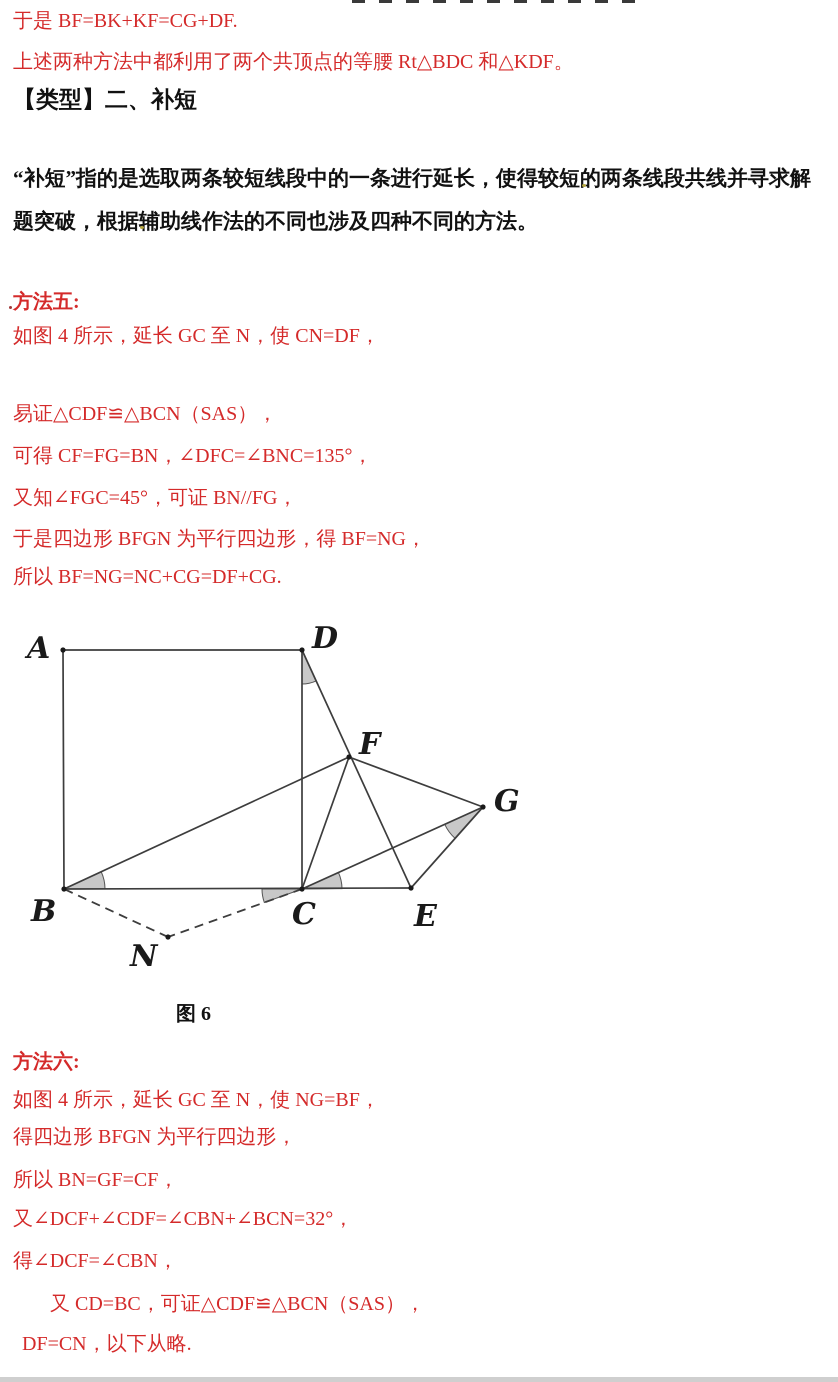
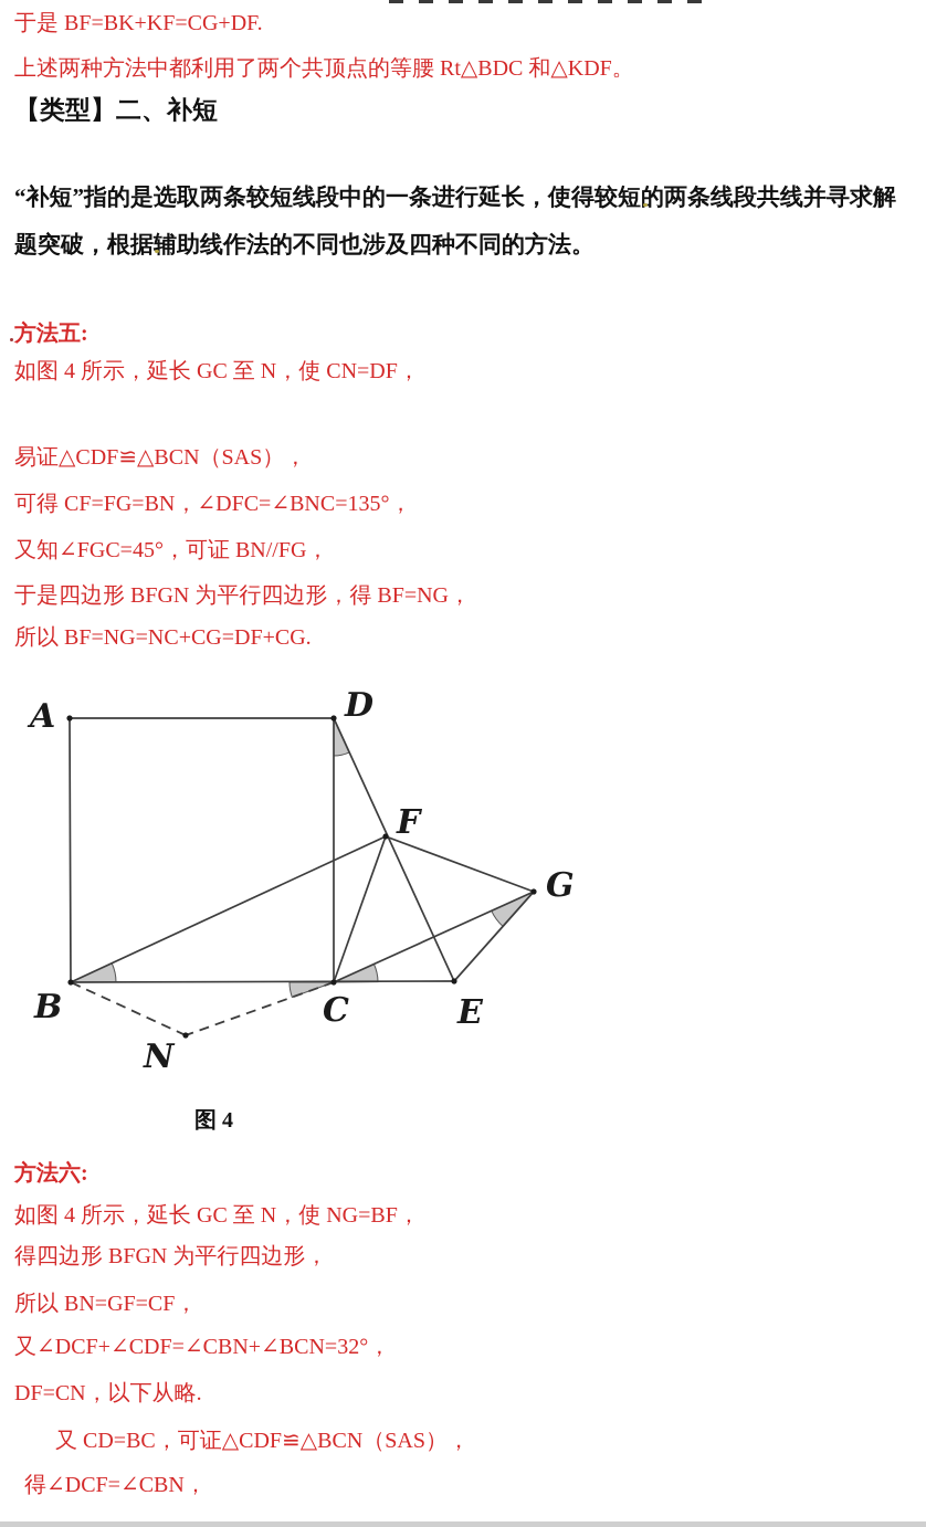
  于是 BF=BK+KF=CG+DF.
  上述两种方法中都利用了两个共顶点的等腰 Rt△BDC 和△KDF。
  【类型】二、补短
  “补短”指的是选取两条较短线段中的一条进行延长，使得较短的两条线段共线并寻求解
  题突破，根据辅助线作法的不同也涉及四种不同的方法。
  方法五:
  如图 4 所示，延长 GC 至 N，使 CN=DF，
  易证△CDF≌△BCN（SAS），
  可得 CF=FG=BN，∠DFC=∠BNC=135°，
  又知∠FGC=45°，可证 BN//FG，
  于是四边形 BFGN 为平行四边形，得 BF=NG，
  所以 BF=NG=NC+CG=DF+CG.
  A
  D
  F
  G
  B
  C
  E
  N
- 图 6
+ 图 4
  方法六:
  如图 4 所示，延长 GC 至 N，使 NG=BF，
  得四边形 BFGN 为平行四边形，
  所以 BN=GF=CF，
  又∠DCF+∠CDF=∠CBN+∠BCN=32°，
- 得∠DCF=∠CBN，
+ DF=CN，以下从略.
  又 CD=BC，可证△CDF≌△BCN（SAS），
- DF=CN，以下从略.
+ 得∠DCF=∠CBN，
